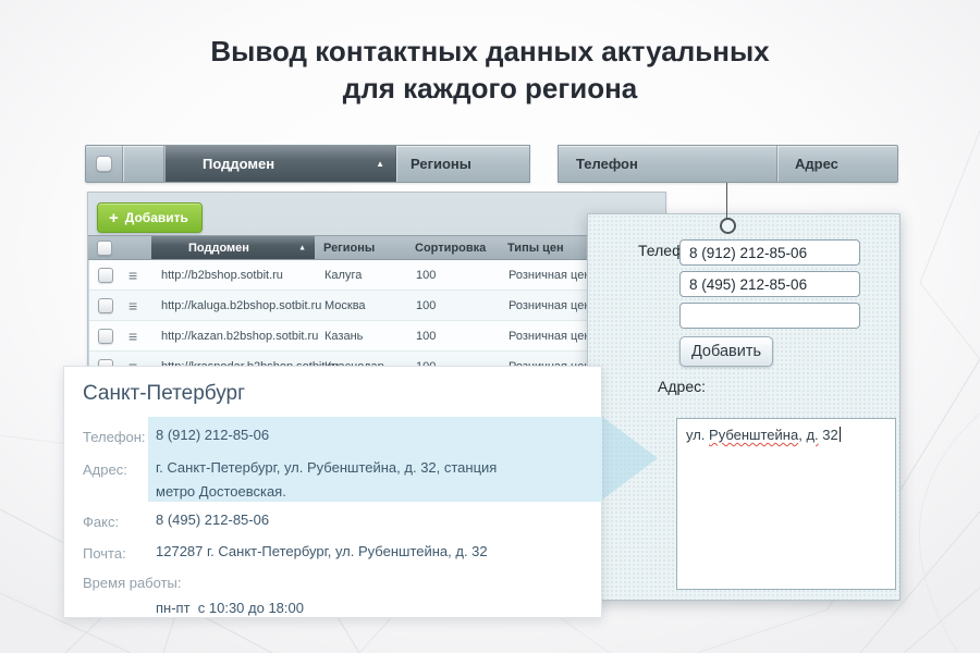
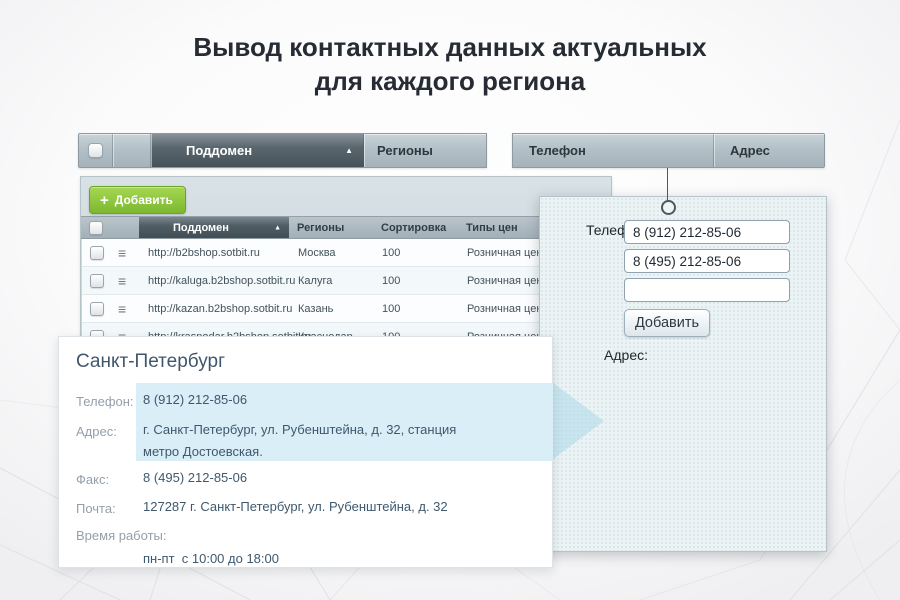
  Вывод контактных данных актуальных
  для каждого региона
  Поддомен
  ▲
  Регионы
  Телефон
  Адрес
  +
  Добавить
  Поддомен
  Регионы
  Сортировка
  Типы цен
  ≡
  http://b2bshop.sotbit.ru
- Калуга
+ Москва
  100
  Розничная це
  ≡
  http://kaluga.b2bshop.sotbit.ru
- Москва
+ Калуга
  100
  Розничная це
  ≡
  http://kazan.b2bshop.sotbit.ru
  Казань
  100
  Розничная це
  8 (912) 212-85-06
  8 (495) 212-85-06
  Добавить
  Адрес:
- ул. Рубенштейна, д. 32
  Санкт-Петербург
  Телефон:
  8 (912) 212-85-06
  Адрес:
  г. Санкт-Петербург, ул. Рубенштейна, д. 32, станция метро Достоевская.
  Факс:
  8 (495) 212-85-06
  Почта:
  127287 г. Санкт-Петербург, ул. Рубенштейна, д. 32
  Время работы:
- пн-пт с 10:30 до 18:00
+ пн-пт с 10:00 до 18:00
